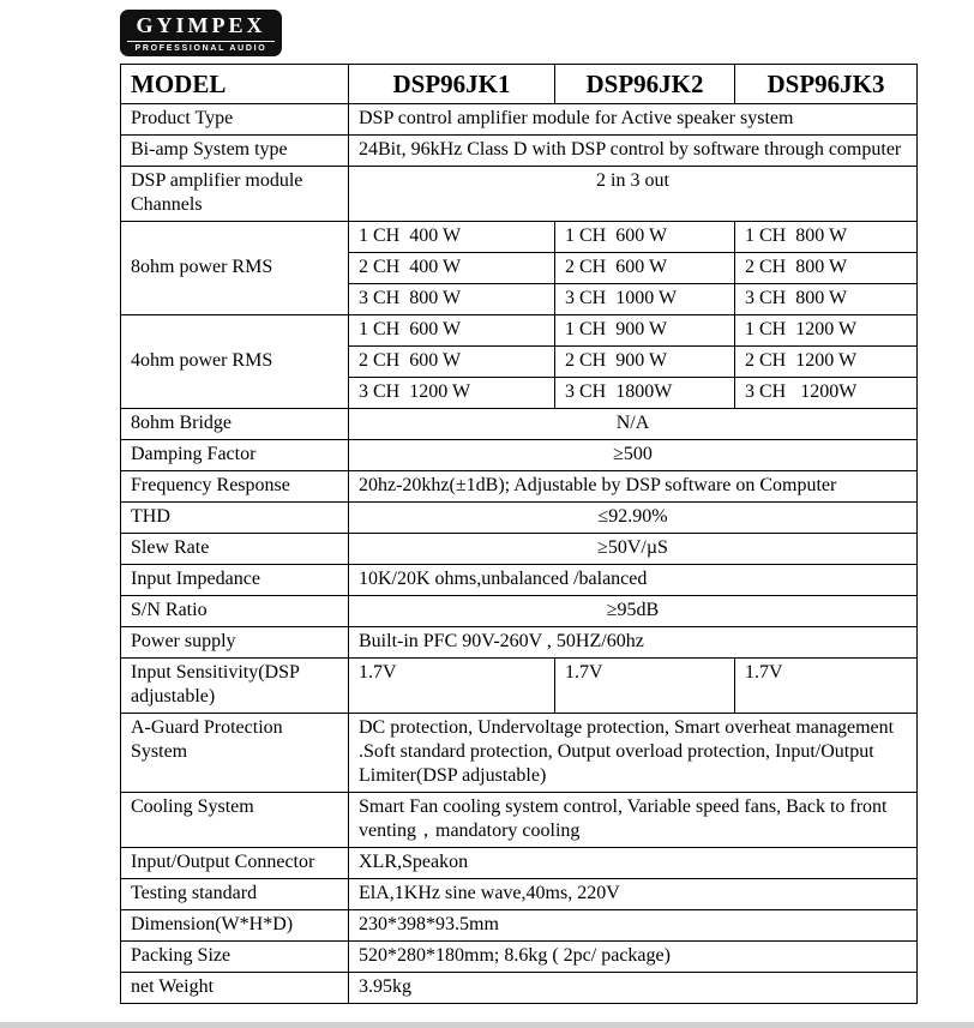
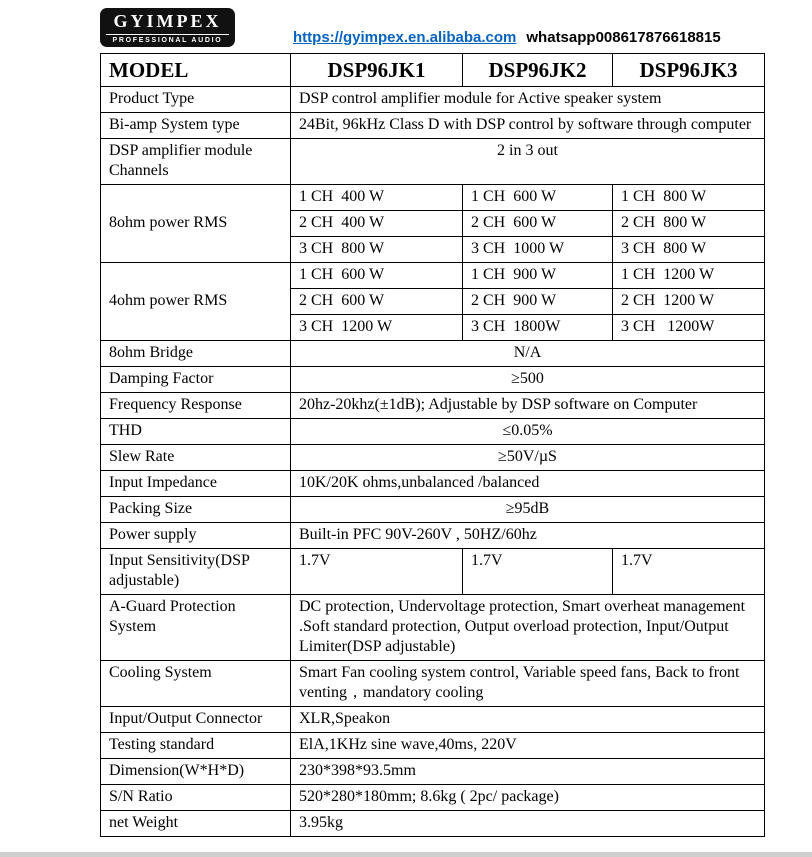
  GYIMPEX
+ https://gyimpex.en.alibaba.com whatsapp008617876618815
  MODEL	DSP96JK1	DSP96JK2	DSP96JK3
  Product Type	DSP control amplifier module for Active speaker system
  Bi-amp System type	24Bit, 96kHz Class D with DSP control by software through computer
  DSP amplifier module Channels	2 in 3 out
  8ohm power RMS	1 CH 400 W	1 CH 600 W	1 CH 800 W
  2 CH 400 W	2 CH 600 W	2 CH 800 W
  3 CH 800 W	3 CH 1000 W	3 CH 800 W
  4ohm power RMS	1 CH 600 W	1 CH 900 W	1 CH 1200 W
  2 CH 600 W	2 CH 900 W	2 CH 1200 W
  3 CH 1200 W	3 CH 1800W	3 CH 1200W
  8ohm Bridge	N/A
  Damping Factor	≥500
  Frequency Response	20hz-20khz(±1dB); Adjustable by DSP software on Computer
- THD	≤92.90%
+ THD	≤0.05%
  Slew Rate	≥50V/µS
  Input Impedance	10K/20K ohms,unbalanced /balanced
- S/N Ratio	≥95dB
+ Packing Size	≥95dB
  Power supply	Built-in PFC 90V-260V , 50HZ/60hz
  Input Sensitivity(DSP adjustable)	1.7V	1.7V	1.7V
  A-Guard Protection System	DC protection, Undervoltage protection, Smart overheat management .Soft standard protection, Output overload protection, Input/Output Limiter(DSP adjustable)
  Cooling System	Smart Fan cooling system control, Variable speed fans, Back to front venting，mandatory cooling
  Input/Output Connector	XLR,Speakon
  Testing standard	ElA,1KHz sine wave,40ms, 220V
  Dimension(W*H*D)	230*398*93.5mm
- Packing Size	520*280*180mm; 8.6kg ( 2pc/ package)
+ S/N Ratio	520*280*180mm; 8.6kg ( 2pc/ package)
  net Weight	3.95kg
